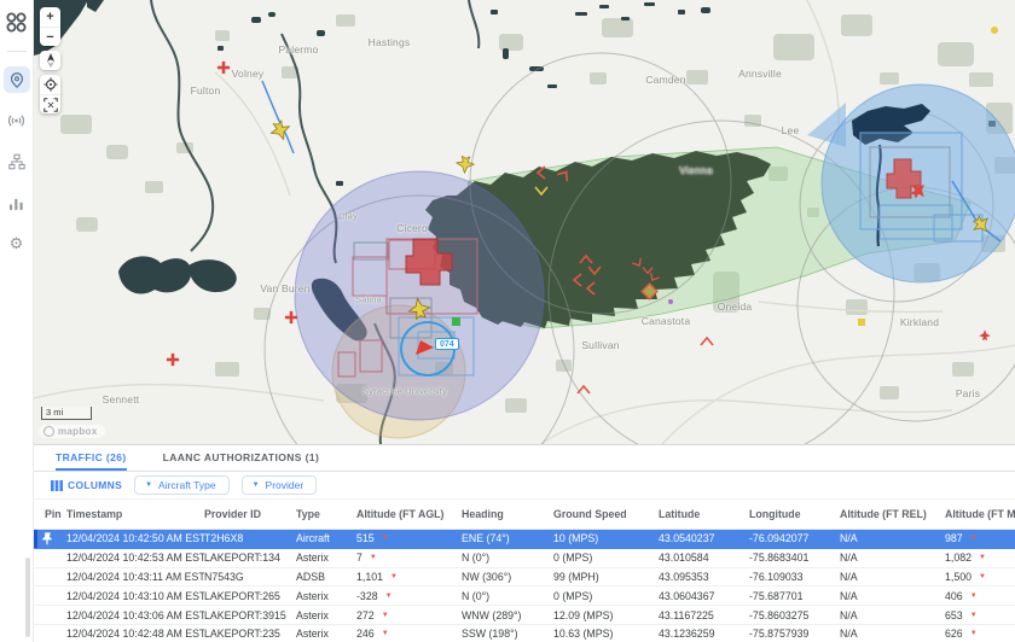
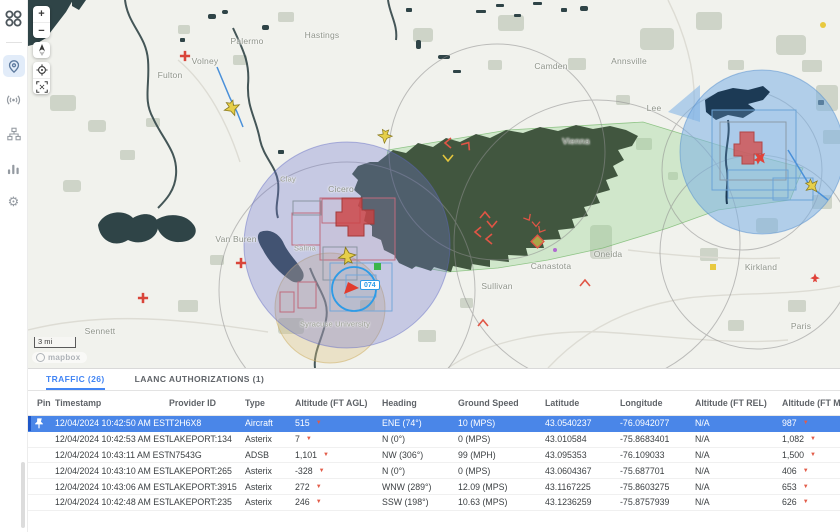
  ⚙
  Fulton
  Volney
  Palermo
  Hastings
  Camden
  Annsville
  Lee
  Vienna
  Clay
  Cicero
  Van Buren
  Salina
  Sennett
  Syracuse University
  Sullivan
  Canastota
  Oneida
  Kirkland
  Paris
  +
  −
  3 mi
  mapbox
  TRAFFIC (26)
  LAANC AUTHORIZATIONS (1)
- COLUMNS
- Aircraft Type
- Provider
  Pin
  Timestamp
  Provider ID
  Type
  Altitude (FT AGL)
  Heading
  Ground Speed
  Latitude
  Longitude
  Altitude (FT REL)
  Altitude (FT M
  12/04/2024 10:42:50 AM EST
  T2H6X8
  Aircraft
  515
  ENE (74°)
  10 (MPS)
  43.0540237
  -76.0942077
  N/A
  987
  12/04/2024 10:42:53 AM EST
  LAKEPORT:134
  Asterix
  7
  N (0°)
  0 (MPS)
  43.010584
  -75.8683401
  N/A
  1,082
  12/04/2024 10:43:11 AM EST
  N7543G
  ADSB
  1,101
  NW (306°)
  99 (MPH)
  43.095353
  -76.109033
  N/A
  1,500
  12/04/2024 10:43:10 AM EST
  LAKEPORT:265
  Asterix
  -328
  N (0°)
  0 (MPS)
  43.0604367
  -75.687701
  N/A
  406
  12/04/2024 10:43:06 AM EST
  LAKEPORT:3915
  Asterix
  272
  WNW (289°)
  12.09 (MPS)
  43.1167225
  -75.8603275
  N/A
  653
  12/04/2024 10:42:48 AM EST
  LAKEPORT:235
  Asterix
  246
  SSW (198°)
  10.63 (MPS)
  43.1236259
  -75.8757939
  N/A
  626
